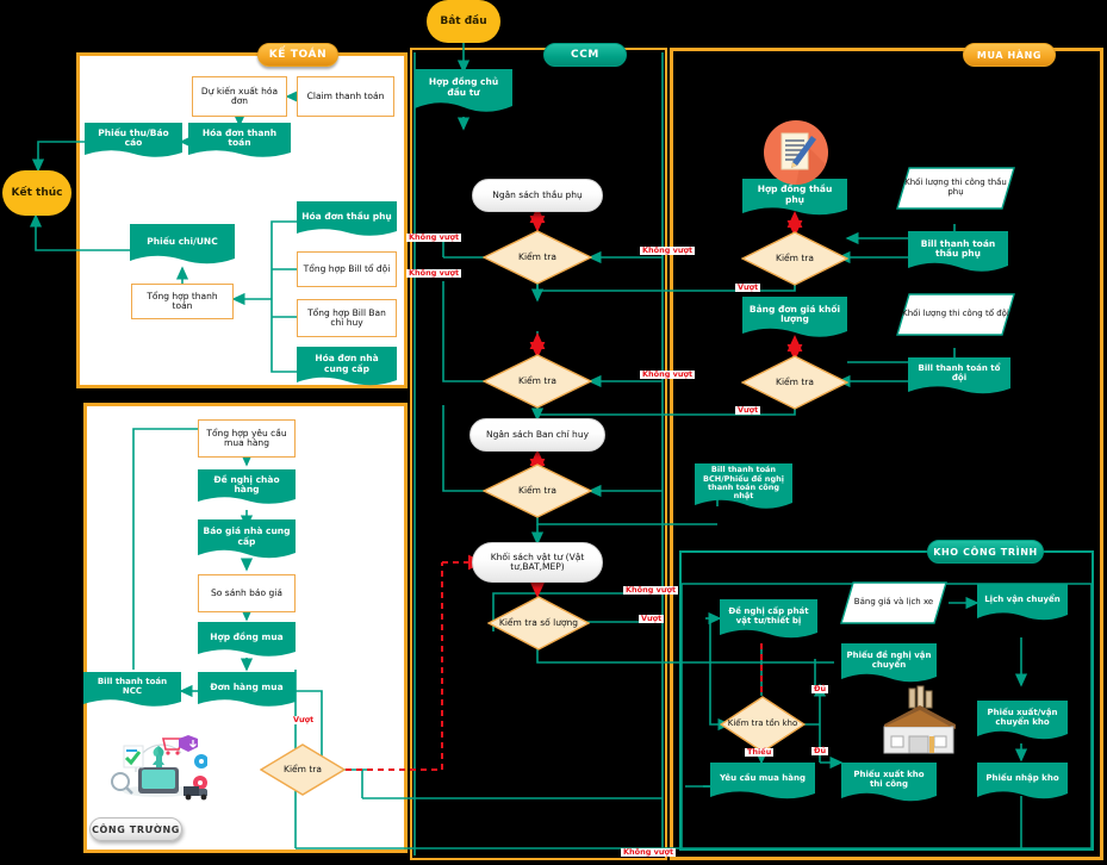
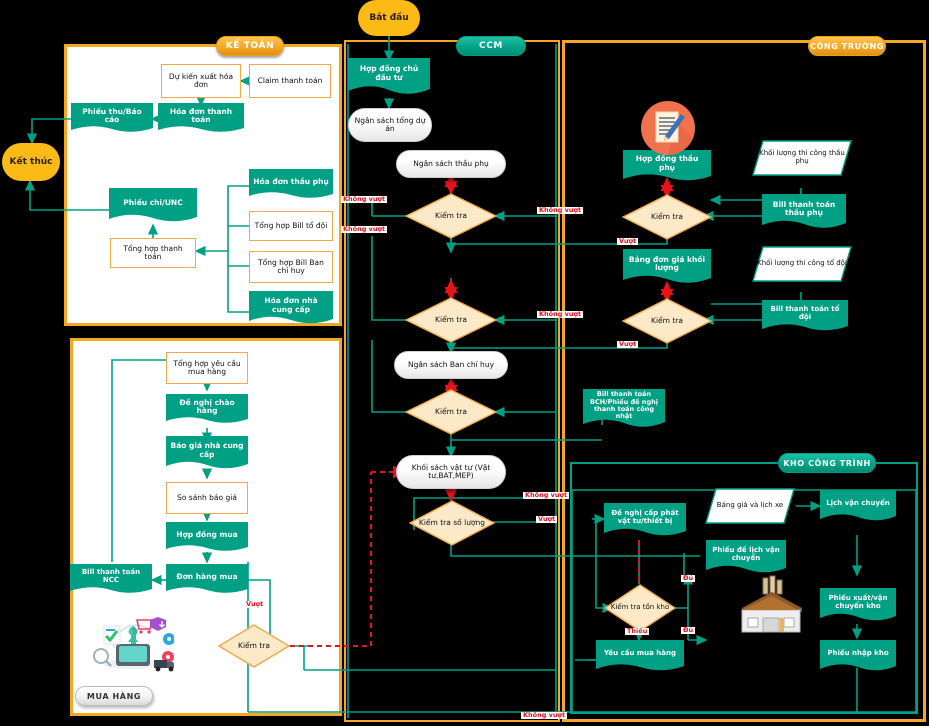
  KẾ TOÁN
- CÔNG TRƯỜNG
+ MUA HÀNG
  CCM
- MUA HÀNG
+ CÔNG TRƯỜNG
  KHO CÔNG TRÌNH
  Bắt đầu
  Kết thúc
  Dự kiến xuất hóa đơn
  Claim thanh toán
  Phiếu thu/Báo cáo
  Hóa đơn thanh toán
  Phiếu chi/UNC
  Tổng hợp thanh toán
  Hóa đơn thầu phụ
  Tổng hợp Bill tổ đội
  Tổng hợp Bill Ban chỉ huy
  Hóa đơn nhà cung cấp
  Tổng hợp yêu cầu mua hàng
  Đề nghị chào hàng
  Báo giá nhà cung cấp
  So sánh báo giá
  Hợp đồng mua
  Đơn hàng mua
  Bill thanh toán NCC
  Kiểm tra
  Hợp đồng chủ đầu tư
+ Ngân sách tổng dự án
  Ngân sách thầu phụ
  Kiểm tra
  Kiểm tra
  Ngân sách Ban chỉ huy
  Kiểm tra
  Khối sách vật tư (Vật tư,BAT,MEP)
  Kiểm tra số lượng
  Hợp đồng thầu phụ
  Khối lượng thi công thầu phụ
  Kiểm tra
  Bill thanh toán thầu phụ
  Bảng đơn giá khối lượng
  Khối lượng thi công tổ đội
  Kiểm tra
  Bill thanh toán tổ đội
  Bill thanh toán BCH/Phiếu đề nghị thanh toán công nhật
  Đề nghị cấp phát vật tư/thiết bị
  Bảng giá và lịch xe
  Lịch vận chuyển
- Phiếu đề nghị vận chuyển
+ Phiếu đề lịch vận chuyển
  Phiếu xuất/vận chuyển kho
  Kiểm tra tồn kho
  Yêu cầu mua hàng
- Phiếu xuất kho thi công
  Phiếu nhập kho
  Không vượt
  Không vượt
  Không vượt
  Không vượt
  Không vượt
  Không vượt
  Vượt
  Vượt
  Vượt
  Vượt
  Đủ
  Đủ
  Thiếu
